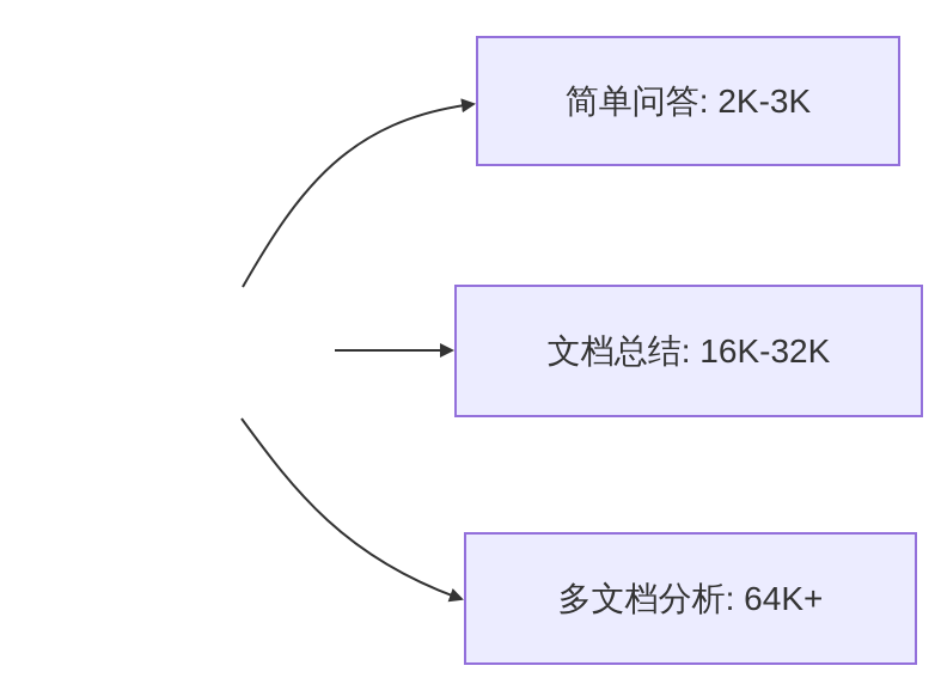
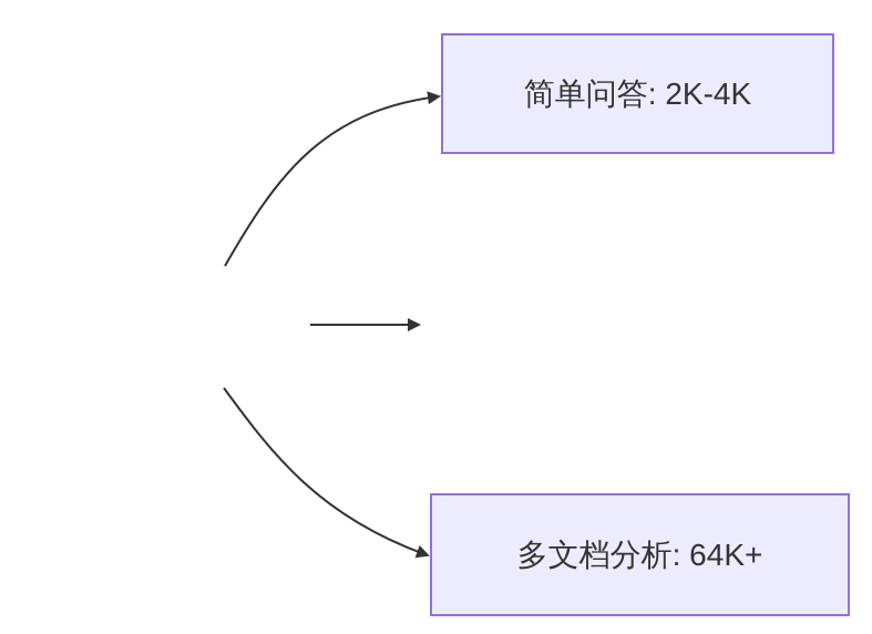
- 简单问答: 2K-3K
+ 简单问答: 2K-4K
- 文档总结: 16K-32K
  多文档分析: 64K+
